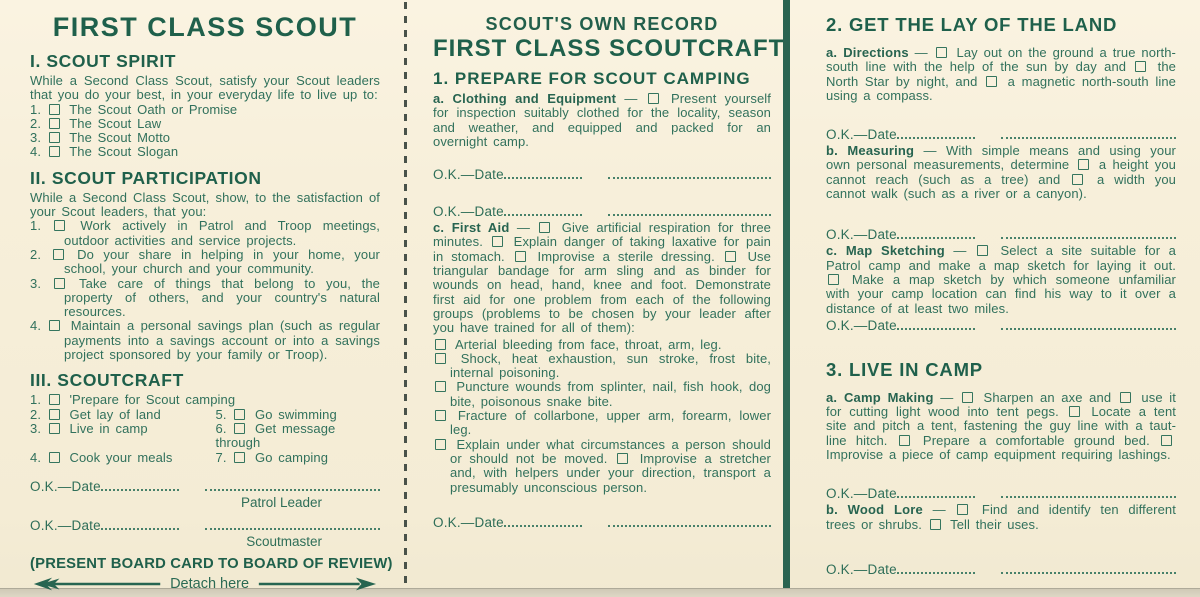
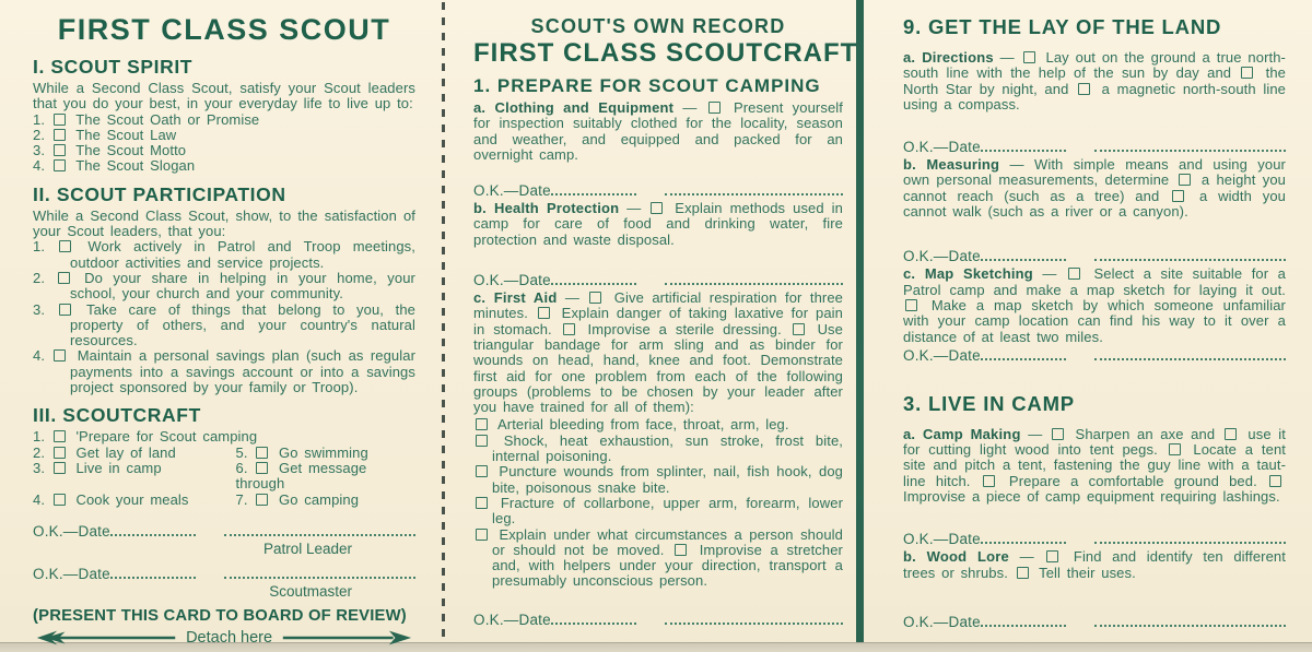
  FIRST CLASS SCOUT
  I. SCOUT SPIRIT
  While a Second Class Scout, satisfy your Scout leaders that you do your best, in your everyday life to live up to:
  1. The Scout Oath or Promise
  2. The Scout Law
  3. The Scout Motto
  4. The Scout Slogan
  II. SCOUT PARTICIPATION
  While a Second Class Scout, show, to the satisfaction of your Scout leaders, that you:
  1. Work actively in Patrol and Troop meetings, outdoor activities and service projects.
  2. Do your share in helping in your home, your school, your church and your community.
  3. Take care of things that belong to you, the property of others, and your country's natural resources.
  4. Maintain a personal savings plan (such as regular payments into a savings account or into a savings project sponsored by your family or Troop).
  III. SCOUTCRAFT
  1. 'Prepare for Scout camping
  2. Get lay of land
  5. Go swimming
  3. Live in camp
  6. Get message through
  4. Cook your meals
  7. Go camping
  O.K.—Date
  Patrol Leader
  O.K.—Date
  Scoutmaster
- (PRESENT BOARD CARD TO BOARD OF REVIEW)
+ (PRESENT THIS CARD TO BOARD OF REVIEW)
  Detach here
  SCOUT'S OWN RECORD
  FIRST CLASS SCOUTCRAFT
  1. PREPARE FOR SCOUT CAMPING
  a. Clothing and Equipment — Present yourself for inspection suitably clothed for the locality, season and weather, and equipped and packed for an overnight camp.
  O.K.—Date
+ b. Health Protection — Explain methods used in camp for care of food and drinking water, fire protection and waste disposal.
  O.K.—Date
  c. First Aid — Give artificial respiration for three minutes. Explain danger of taking laxative for pain in stomach. Improvise a sterile dressing. Use triangular bandage for arm sling and as binder for wounds on head, hand, knee and foot. Demonstrate first aid for one problem from each of the following groups (problems to be chosen by your leader after you have trained for all of them):
  Arterial bleeding from face, throat, arm, leg.
  Shock, heat exhaustion, sun stroke, frost bite, internal poisoning.
  Puncture wounds from splinter, nail, fish hook, dog bite, poisonous snake bite.
  Fracture of collarbone, upper arm, forearm, lower leg.
  Explain under what circumstances a person should or should not be moved. Improvise a stretcher and, with helpers under your direction, transport a presumably unconscious person.
  O.K.—Date
- 2. GET THE LAY OF THE LAND
+ 9. GET THE LAY OF THE LAND
  a. Directions — Lay out on the ground a true north-south line with the help of the sun by day and the North Star by night, and a magnetic north-south line using a compass.
  O.K.—Date
  b. Measuring — With simple means and using your own personal measurements, determine a height you cannot reach (such as a tree) and a width you cannot walk (such as a river or a canyon).
  O.K.—Date
  c. Map Sketching — Select a site suitable for a Patrol camp and make a map sketch for laying it out. Make a map sketch by which someone unfamiliar with your camp location can find his way to it over a distance of at least two miles.
  O.K.—Date
  3. LIVE IN CAMP
  a. Camp Making — Sharpen an axe and use it for cutting light wood into tent pegs. Locate a tent site and pitch a tent, fastening the guy line with a taut-line hitch. Prepare a comfortable ground bed. Improvise a piece of camp equipment requiring lashings.
  O.K.—Date
  b. Wood Lore — Find and identify ten different trees or shrubs. Tell their uses.
  O.K.—Date
